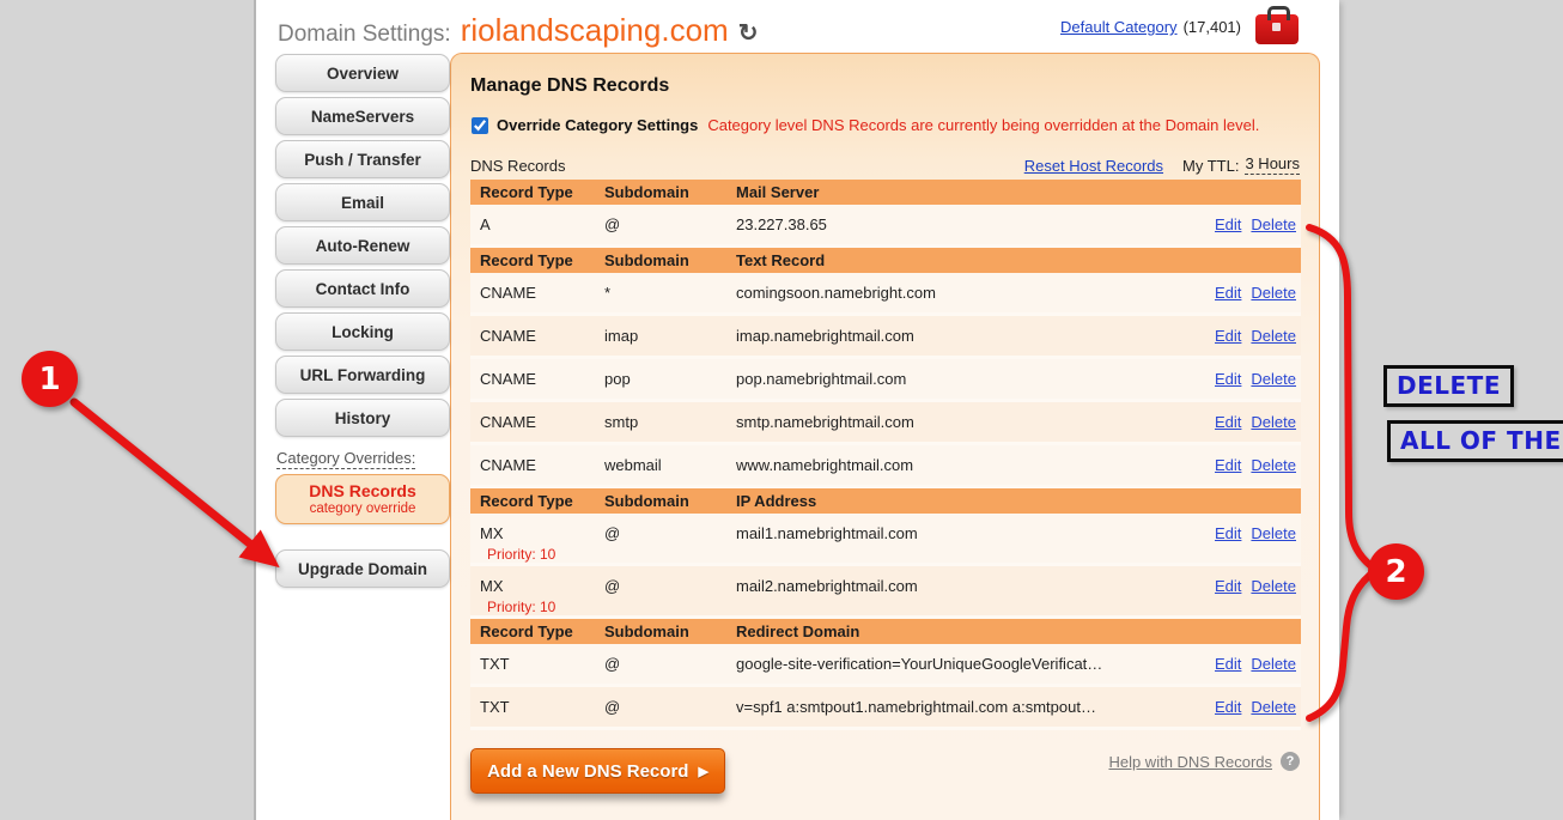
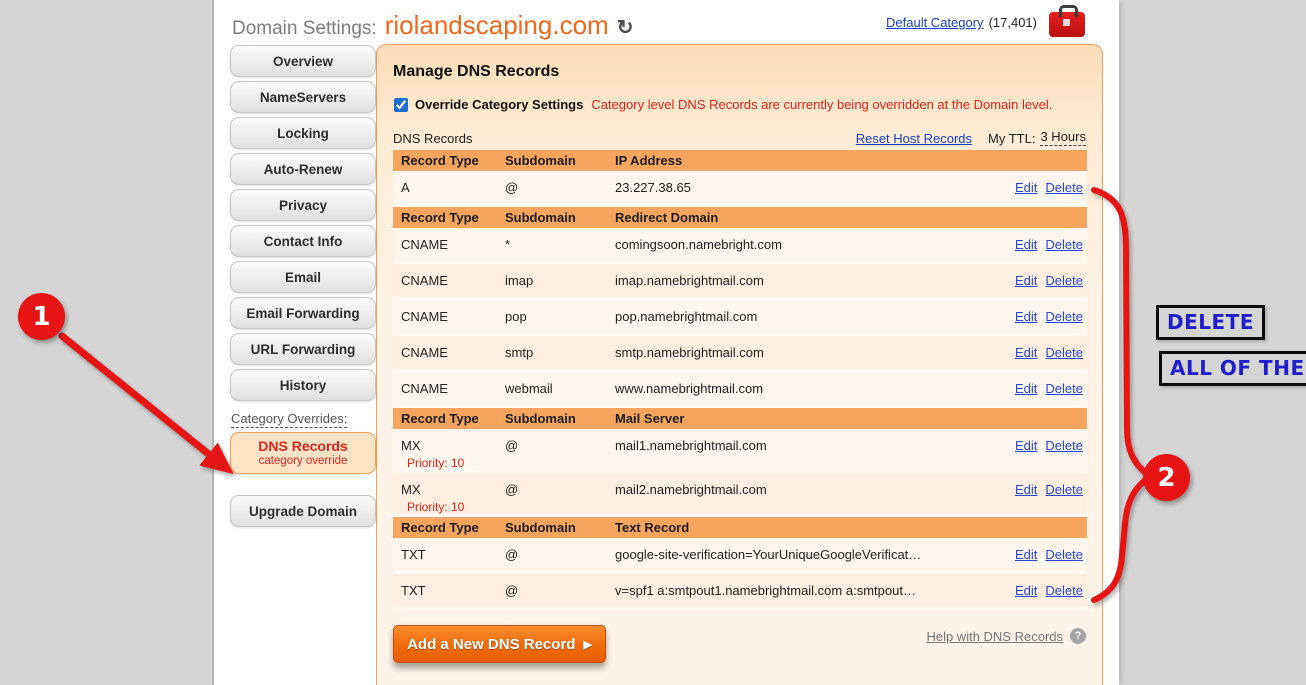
  Domain Settings:
  riolandscaping.com
  ↻
  Default Category
  (17,401)
  Overview
  NameServers
- Push / Transfer
- Email
+ Locking
  Auto-Renew
+ Privacy
  Contact Info
- Locking
+ Email
+ Email Forwarding
  URL Forwarding
  History
  Category Overrides:
  DNS Records
  category override
  Upgrade Domain
  Manage DNS Records
  Override Category Settings
  Category level DNS Records are currently being overridden at the Domain level.
  DNS Records
  Reset Host Records
  My TTL:
  3 Hours
  Record Type
  Subdomain
- Mail Server
+ IP Address
  A
  @
  23.227.38.65
  Edit
  Delete
  Record Type
  Subdomain
- Text Record
+ Redirect Domain
  CNAME
  *
  comingsoon.namebright.com
  Edit
  Delete
  CNAME
  imap
  imap.namebrightmail.com
  Edit
  Delete
  CNAME
  pop
  pop.namebrightmail.com
  Edit
  Delete
  CNAME
  smtp
  smtp.namebrightmail.com
  Edit
  Delete
  CNAME
  webmail
  www.namebrightmail.com
  Edit
  Delete
  Record Type
  Subdomain
- IP Address
+ Mail Server
  MX
  Priority: 10
  @
  mail1.namebrightmail.com
  Edit
  Delete
  MX
  Priority: 10
  @
  mail2.namebrightmail.com
  Edit
  Delete
  Record Type
  Subdomain
- Redirect Domain
+ Text Record
  TXT
  @
  google-site-verification=YourUniqueGoogleVerificat…
  Edit
  Delete
  TXT
  @
  v=spf1 a:smtpout1.namebrightmail.com a:smtpout…
  Edit
  Delete
  Add a New DNS Record
  ▶
  Help with DNS Records
  ?
  1
  2
  DELETE
  ALL OF THE
